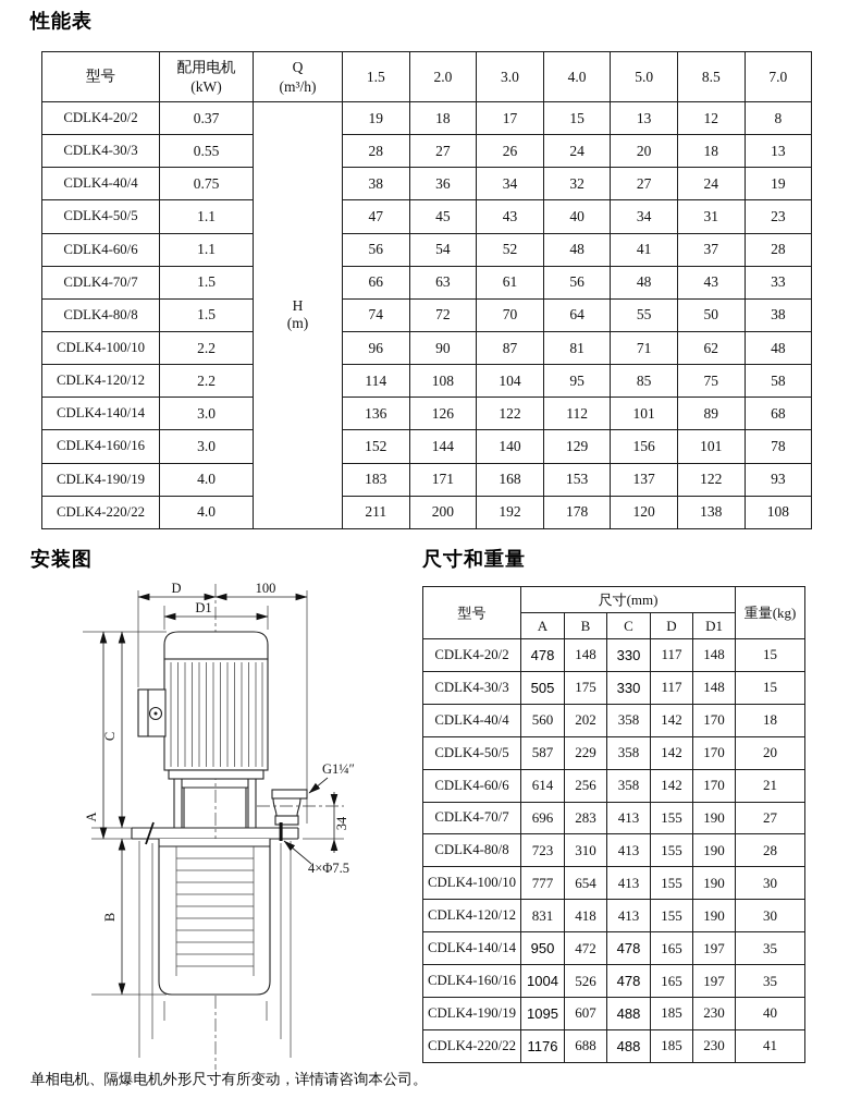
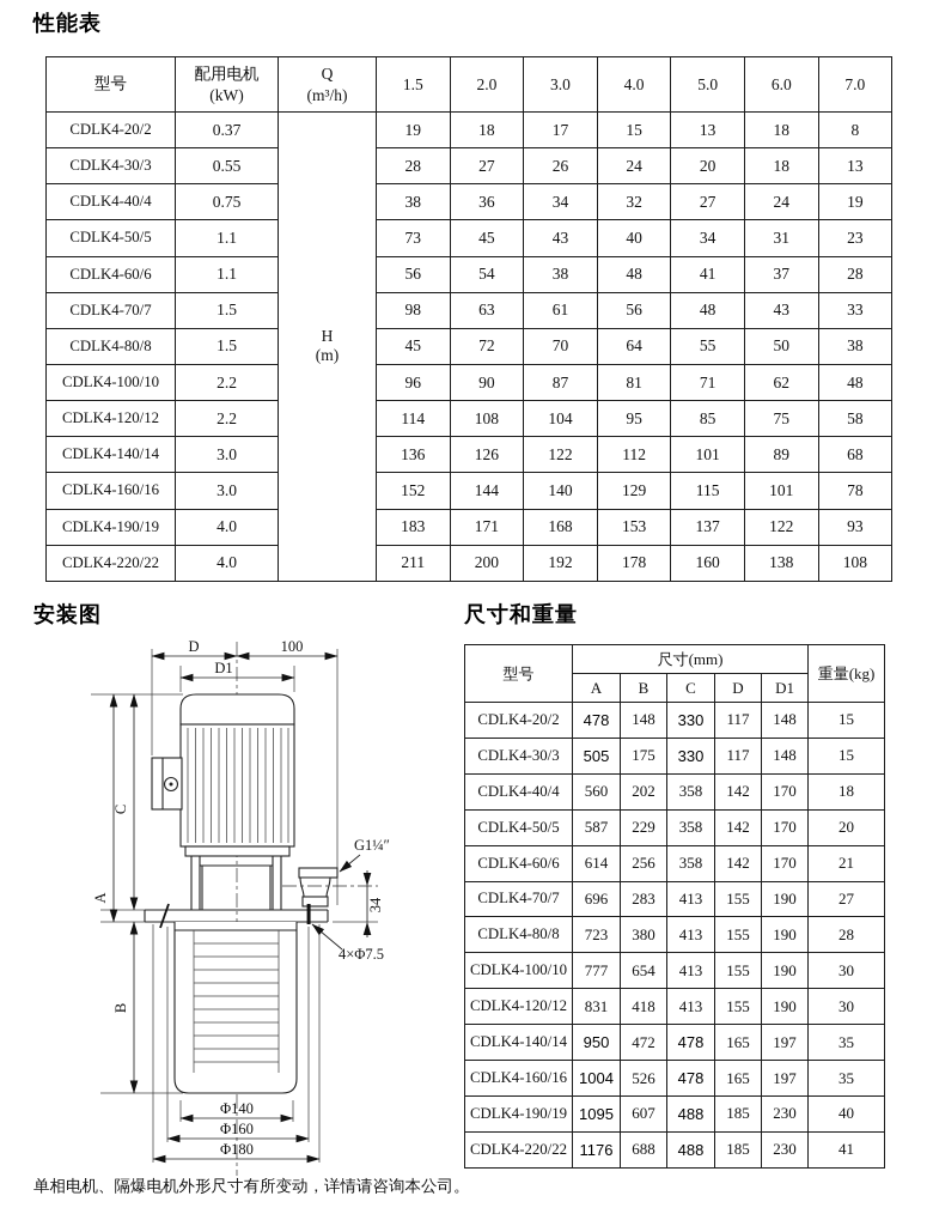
  性能表
- 型号	配用电机 (kW)	Q (m³/h)	1.5	2.0	3.0	4.0	5.0	8.5	7.0
+ 型号	配用电机 (kW)	Q (m³/h)	1.5	2.0	3.0	4.0	5.0	6.0	7.0
- CDLK4-20/2	0.37	H(m)	19	18	17	15	13	12	8
+ CDLK4-20/2	0.37	H(m)	19	18	17	15	13	18	8
  CDLK4-30/3	0.55	28	27	26	24	20	18	13
  CDLK4-40/4	0.75	38	36	34	32	27	24	19
- CDLK4-50/5	1.1	47	45	43	40	34	31	23
+ CDLK4-50/5	1.1	73	45	43	40	34	31	23
- CDLK4-60/6	1.1	56	54	52	48	41	37	28
+ CDLK4-60/6	1.1	56	54	38	48	41	37	28
- CDLK4-70/7	1.5	66	63	61	56	48	43	33
+ CDLK4-70/7	1.5	98	63	61	56	48	43	33
- CDLK4-80/8	1.5	74	72	70	64	55	50	38
+ CDLK4-80/8	1.5	45	72	70	64	55	50	38
  CDLK4-100/10	2.2	96	90	87	81	71	62	48
  CDLK4-120/12	2.2	114	108	104	95	85	75	58
  CDLK4-140/14	3.0	136	126	122	112	101	89	68
- CDLK4-160/16	3.0	152	144	140	129	156	101	78
+ CDLK4-160/16	3.0	152	144	140	129	115	101	78
  CDLK4-190/19	4.0	183	171	168	153	137	122	93
- CDLK4-220/22	4.0	211	200	192	178	120	138	108
+ CDLK4-220/22	4.0	211	200	192	178	160	138	108
  安装图
  D
  100
  D1
  G1¼″
  4×Φ7.5
+ Φ140
+ Φ160
+ Φ180
  尺寸和重量
  型号	尺寸(mm)	重量(kg)
  A	B	C	D	D1
  CDLK4-20/2	478	148	330	117	148	15
  CDLK4-30/3	505	175	330	117	148	15
  CDLK4-40/4	560	202	358	142	170	18
  CDLK4-50/5	587	229	358	142	170	20
  CDLK4-60/6	614	256	358	142	170	21
  CDLK4-70/7	696	283	413	155	190	27
- CDLK4-80/8	723	310	413	155	190	28
+ CDLK4-80/8	723	380	413	155	190	28
  CDLK4-100/10	777	654	413	155	190	30
  CDLK4-120/12	831	418	413	155	190	30
  CDLK4-140/14	950	472	478	165	197	35
  CDLK4-160/16	1004	526	478	165	197	35
  CDLK4-190/19	1095	607	488	185	230	40
  CDLK4-220/22	1176	688	488	185	230	41
  单相电机、隔爆电机外形尺寸有所变动，详情请咨询本公司。
